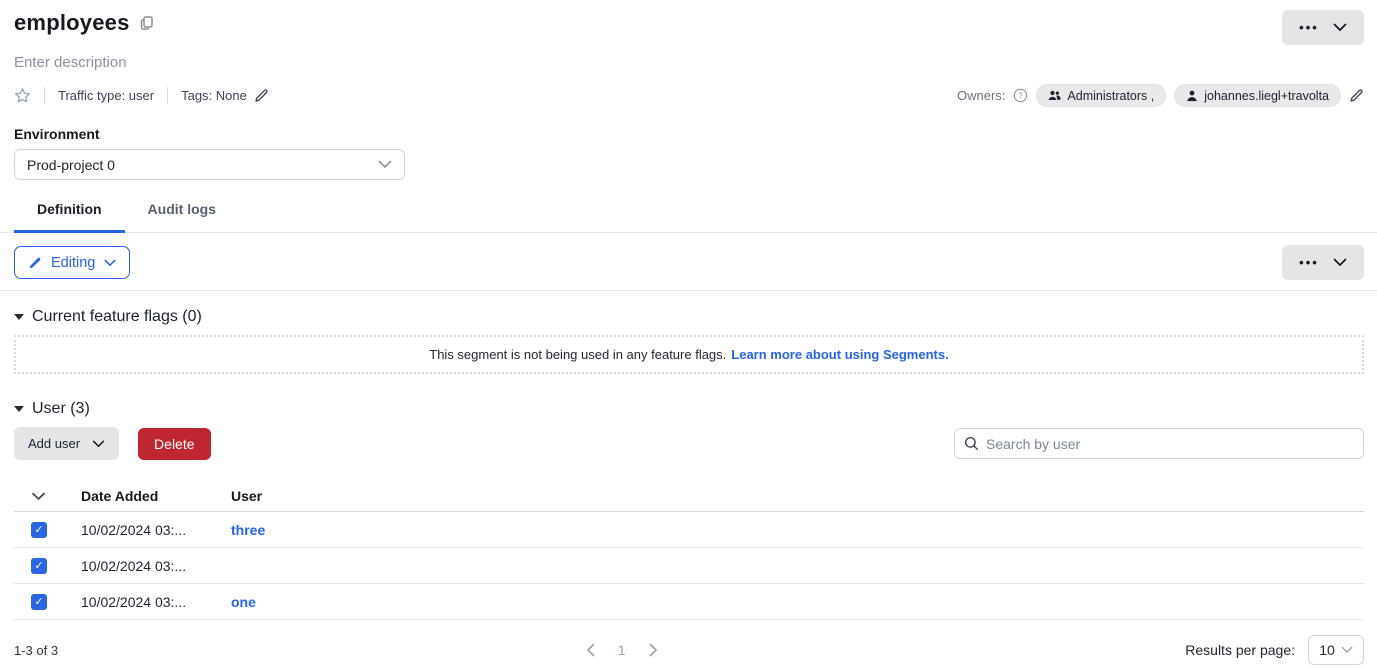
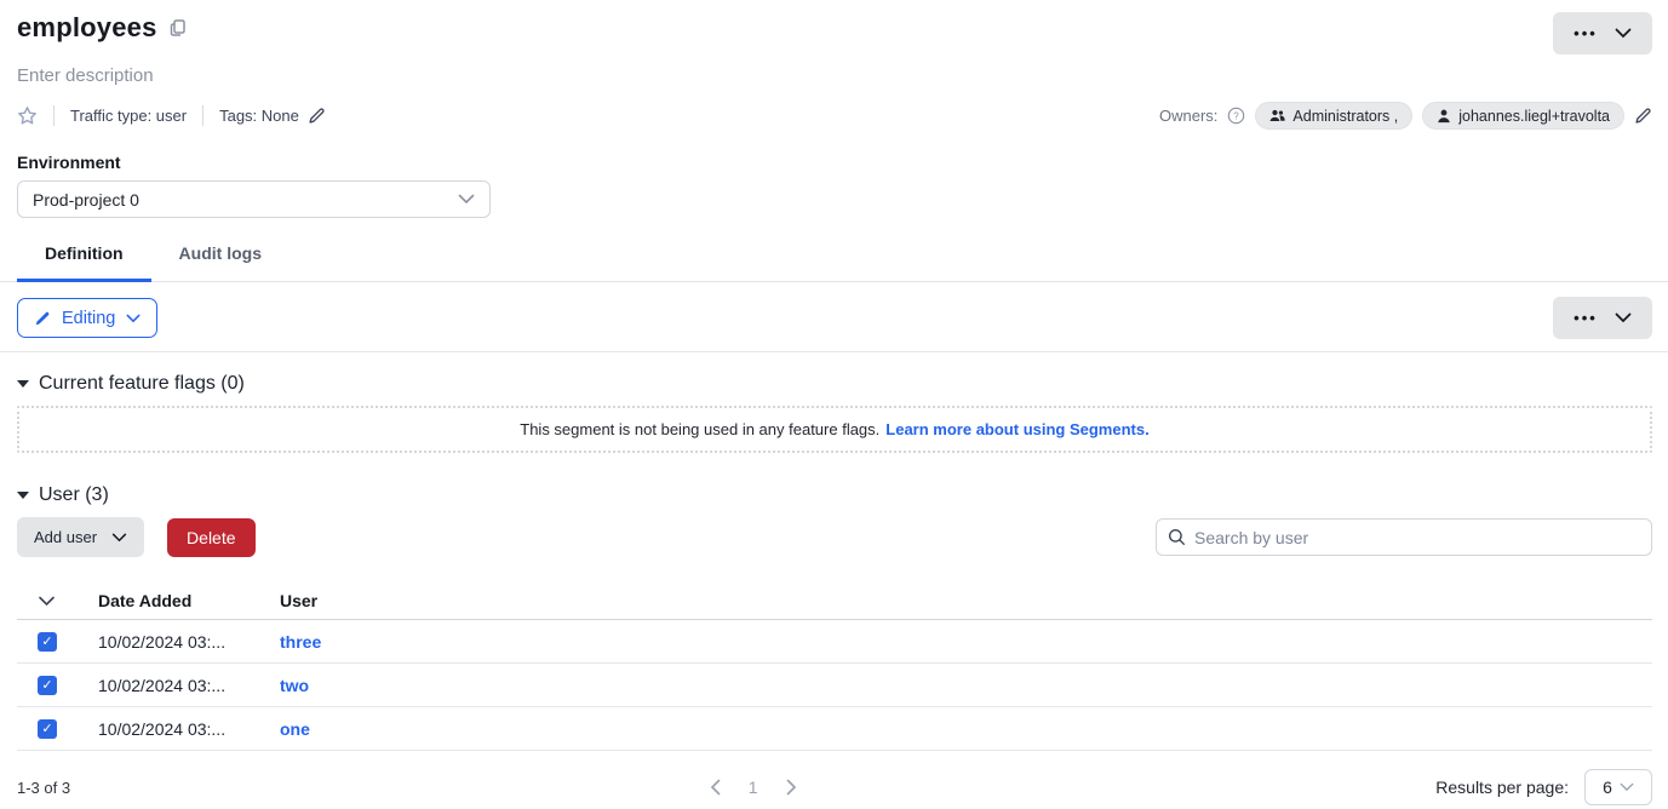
  employees
  •••
  Enter description
  Traffic type: user
  Tags: None
  Owners:
  ?
  Administrators ,
  johannes.liegl+travolta
  Environment
  Prod-project 0
  Definition
  Audit logs
  Editing
  •••
  Current feature flags (0)
  This segment is not being used in any feature flags.
  Learn more about using Segments.
  User (3)
  Add user
  Delete
  Search by user
  Date Added
  User
  10/02/2024 03:...
  three
  10/02/2024 03:...
+ two
  10/02/2024 03:...
  one
  1-3 of 3
  1
  Results per page:
- 10
+ 6
